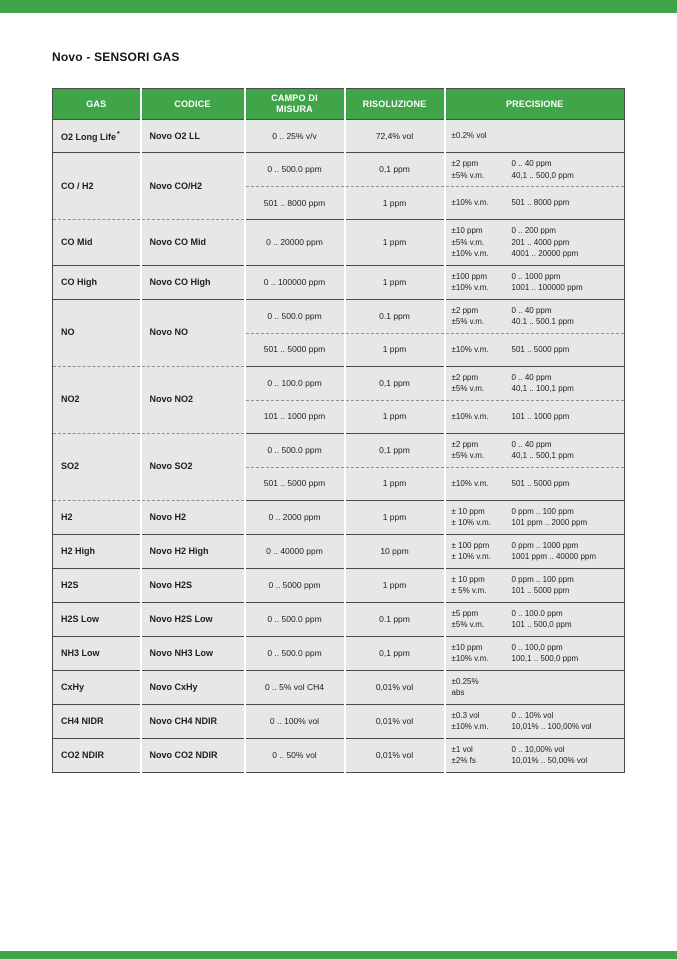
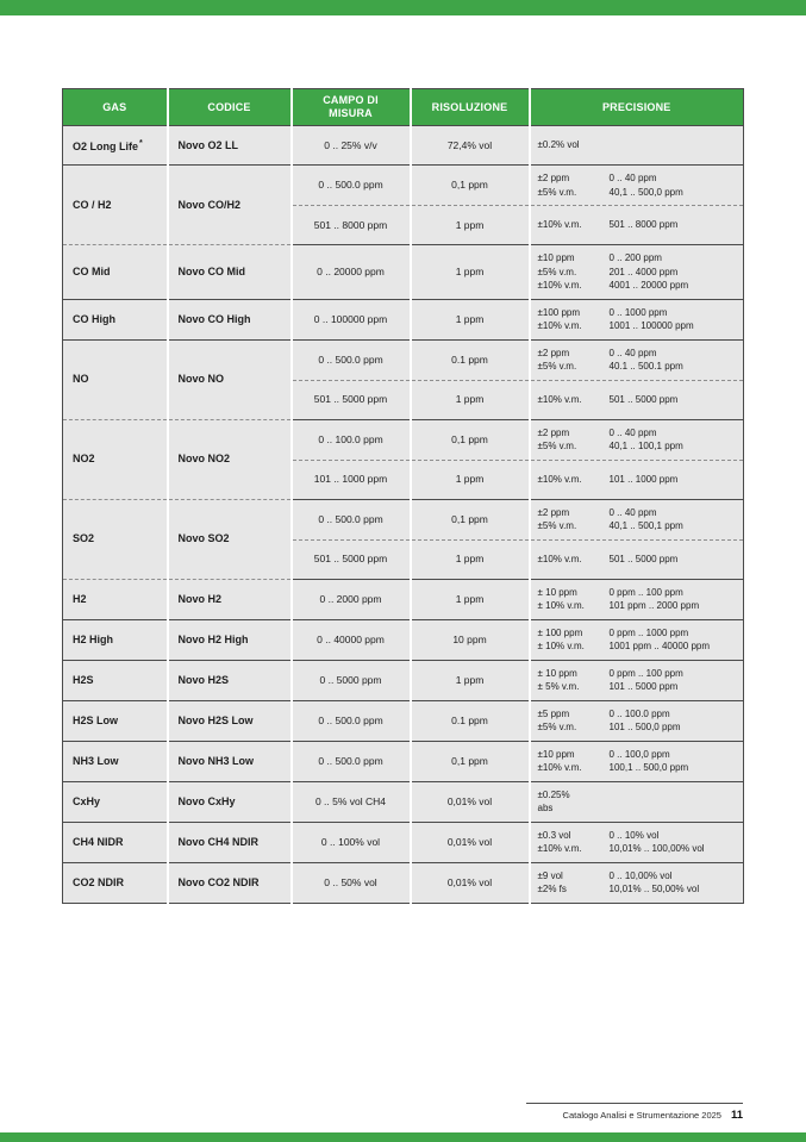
- Novo - SENSORI GAS
  GAS	CODICE	CAMPO DI MISURA	RISOLUZIONE	PRECISIONE
  O2 Long Life	Novo O2 LL	0 .. 25% v/v	72,4% vol	±0.2% vol
  CO / H2	Novo CO/H2	0 .. 500.0 ppm	0,1 ppm	±2 ppm 0 .. 40 ppm±5% v.m. 40,1 .. 500,0 ppm
  501 .. 8000 ppm	1 ppm	±10% v.m. 501 .. 8000 ppm
  CO Mid	Novo CO Mid	0 .. 20000 ppm	1 ppm	±10 ppm 0 .. 200 ppm±5% v.m. 201 .. 4000 ppm±10% v.m. 4001 .. 20000 ppm
  CO High	Novo CO High	0 .. 100000 ppm	1 ppm	±100 ppm 0 .. 1000 ppm±10% v.m. 1001 .. 100000 ppm
  NO	Novo NO	0 .. 500.0 ppm	0.1 ppm	±2 ppm 0 .. 40 ppm±5% v.m. 40.1 .. 500.1 ppm
  501 .. 5000 ppm	1 ppm	±10% v.m. 501 .. 5000 ppm
  NO2	Novo NO2	0 .. 100.0 ppm	0,1 ppm	±2 ppm 0 .. 40 ppm±5% v.m. 40,1 .. 100,1 ppm
  101 .. 1000 ppm	1 ppm	±10% v.m. 101 .. 1000 ppm
  SO2	Novo SO2	0 .. 500.0 ppm	0,1 ppm	±2 ppm 0 .. 40 ppm±5% v.m. 40,1 .. 500,1 ppm
  501 .. 5000 ppm	1 ppm	±10% v.m. 501 .. 5000 ppm
  H2	Novo H2	0 .. 2000 ppm	1 ppm	± 10 ppm 0 ppm .. 100 ppm± 10% v.m. 101 ppm .. 2000 ppm
  H2 High	Novo H2 High	0 .. 40000 ppm	10 ppm	± 100 ppm 0 ppm .. 1000 ppm± 10% v.m. 1001 ppm .. 40000 ppm
  H2S	Novo H2S	0 .. 5000 ppm	1 ppm	± 10 ppm 0 ppm .. 100 ppm± 5% v.m. 101 .. 5000 ppm
  H2S Low	Novo H2S Low	0 .. 500.0 ppm	0.1 ppm	±5 ppm 0 .. 100.0 ppm±5% v.m. 101 .. 500,0 ppm
  NH3 Low	Novo NH3 Low	0 .. 500.0 ppm	0,1 ppm	±10 ppm 0 .. 100,0 ppm±10% v.m. 100,1 .. 500,0 ppm
  CxHy	Novo CxHy	0 .. 5% vol CH4	0,01% vol	±0.25%abs
  CH4 NIDR	Novo CH4 NDIR	0 .. 100% vol	0,01% vol	±0.3 vol 0 .. 10% vol±10% v.m. 10,01% .. 100,00% vol
- CO2 NDIR	Novo CO2 NDIR	0 .. 50% vol	0,01% vol	±1 vol 0 .. 10,00% vol±2% fs 10,01% .. 50,00% vol
+ CO2 NDIR	Novo CO2 NDIR	0 .. 50% vol	0,01% vol	±9 vol 0 .. 10,00% vol±2% fs 10,01% .. 50,00% vol
+ Catalogo Analisi e Strumentazione 2025
+ 11
